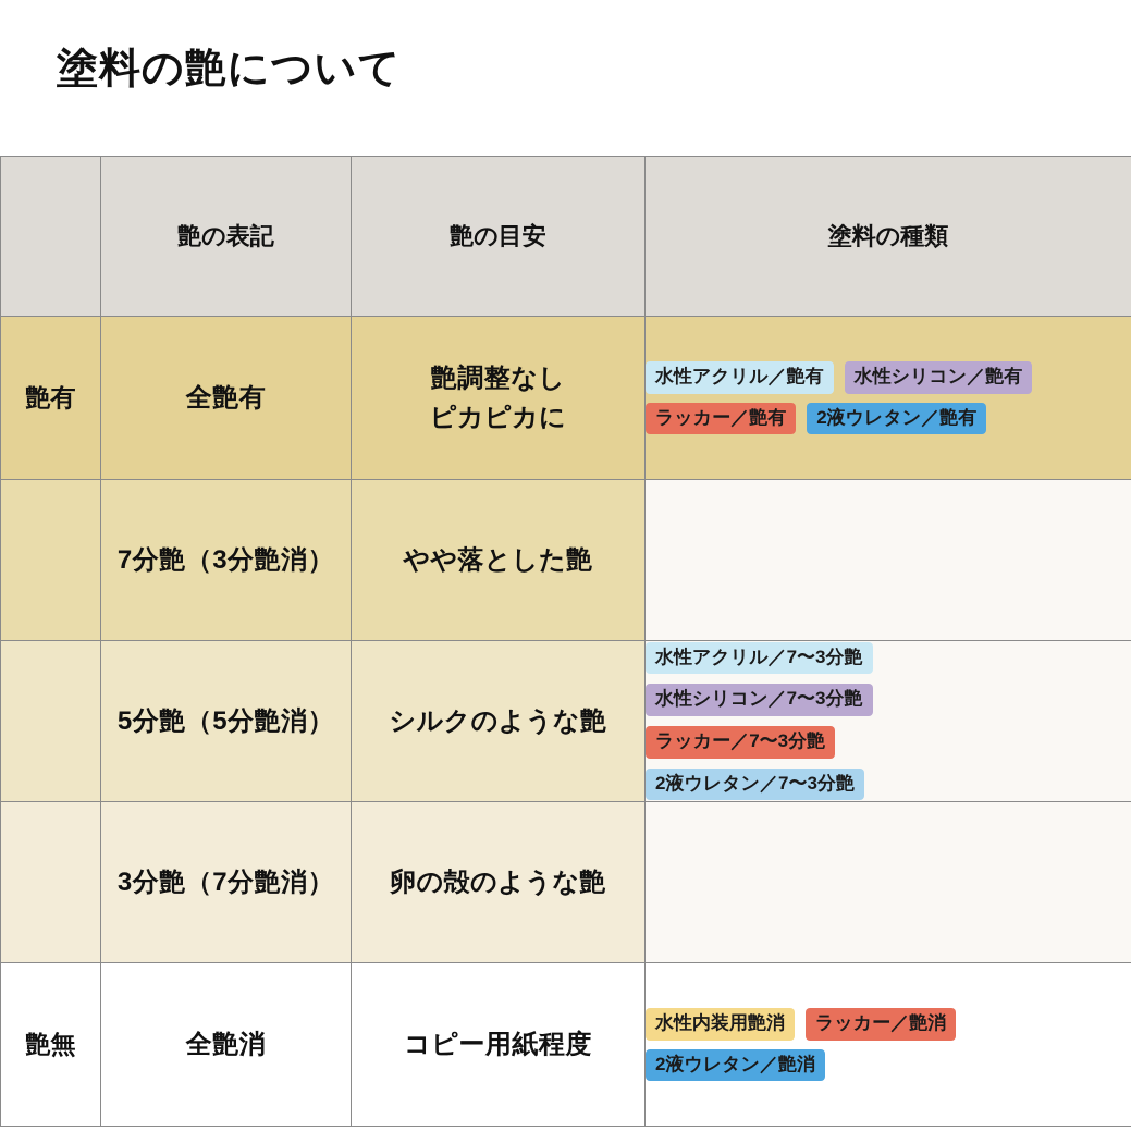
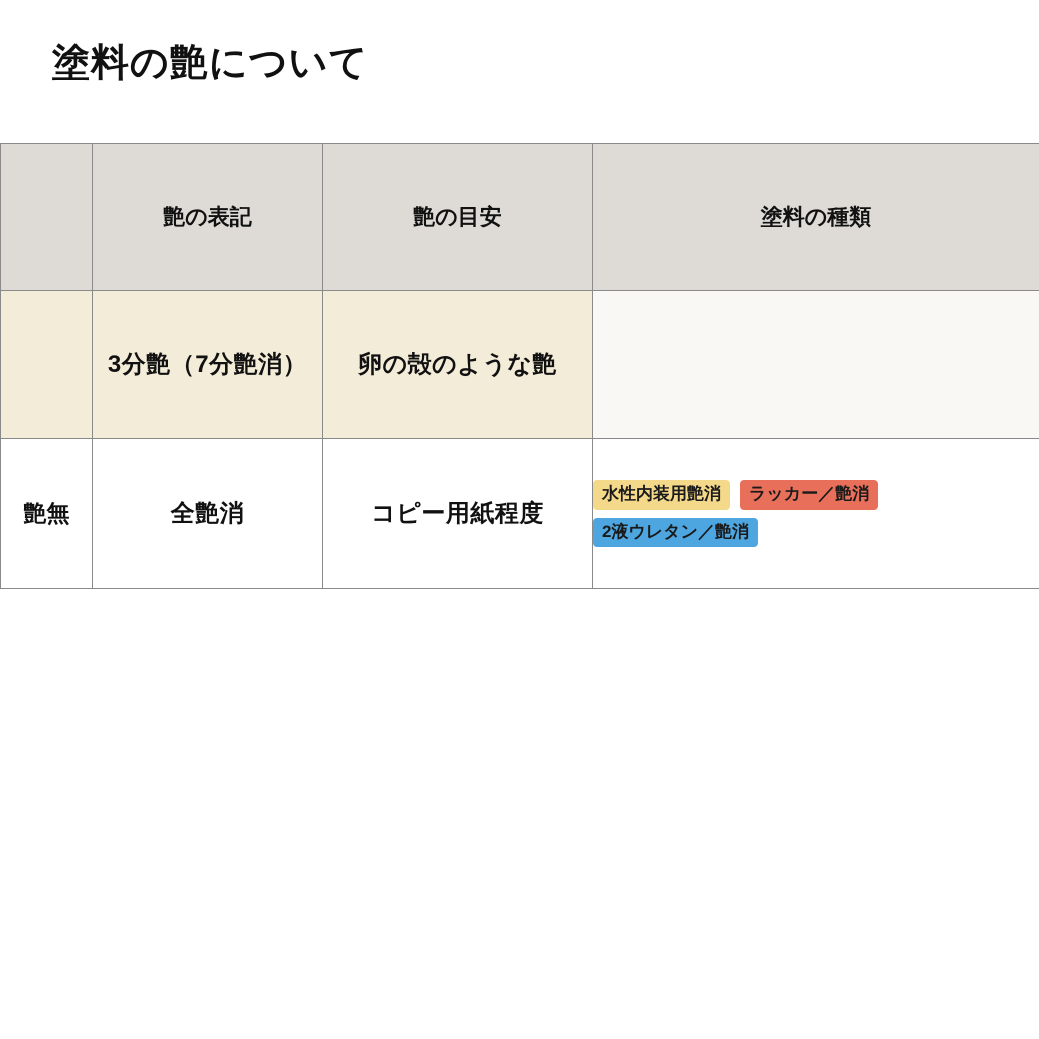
  塗料の艶について
  	艶の表記	艶の目安	塗料の種類
- 艶有	全艶有	艶調整なし ピカピカに	水性アクリル／艶有 水性シリコン／艶有 ラッカー／艶有 2液ウレタン／艶有
- 	7分艶（3分艶消）	やや落とした艶
- 	5分艶（5分艶消）	シルクのような艶	水性アクリル／7〜3分艶 水性シリコン／7〜3分艶 ラッカー／7〜3分艶 2液ウレタン／7〜3分艶
  	3分艶（7分艶消）	卵の殻のような艶
  艶無	全艶消	コピー用紙程度	水性内装用艶消 ラッカー／艶消 2液ウレタン／艶消
